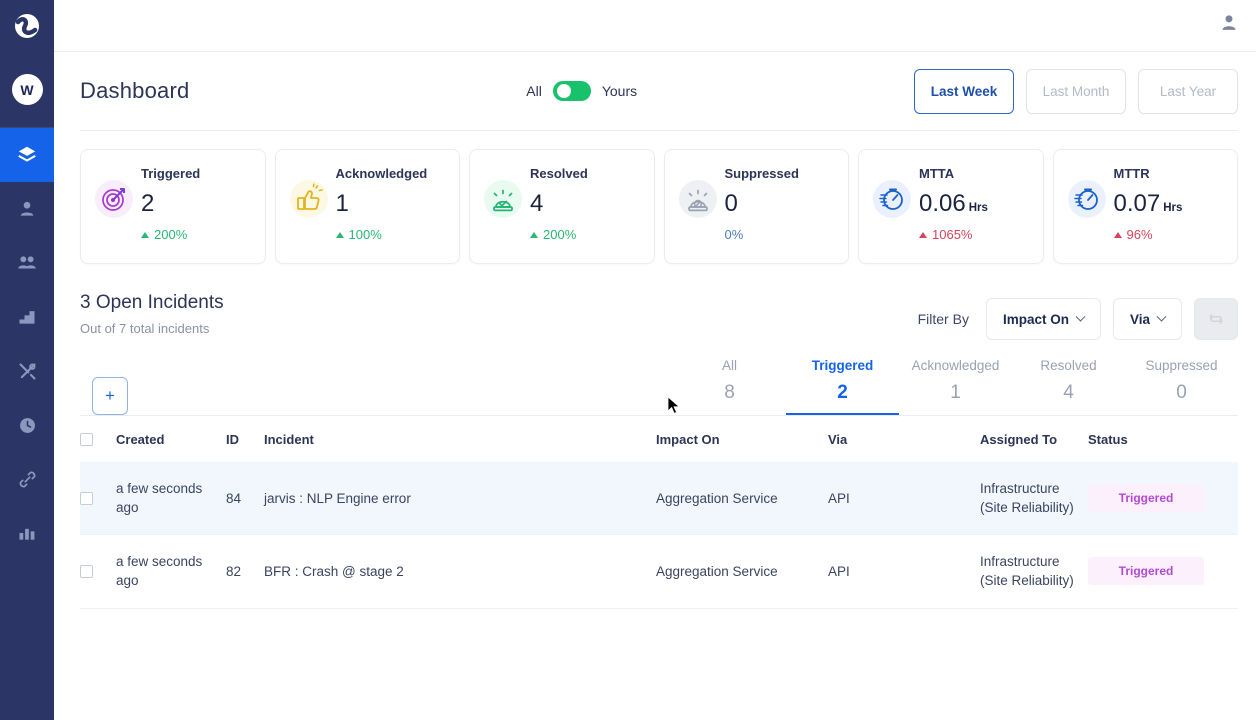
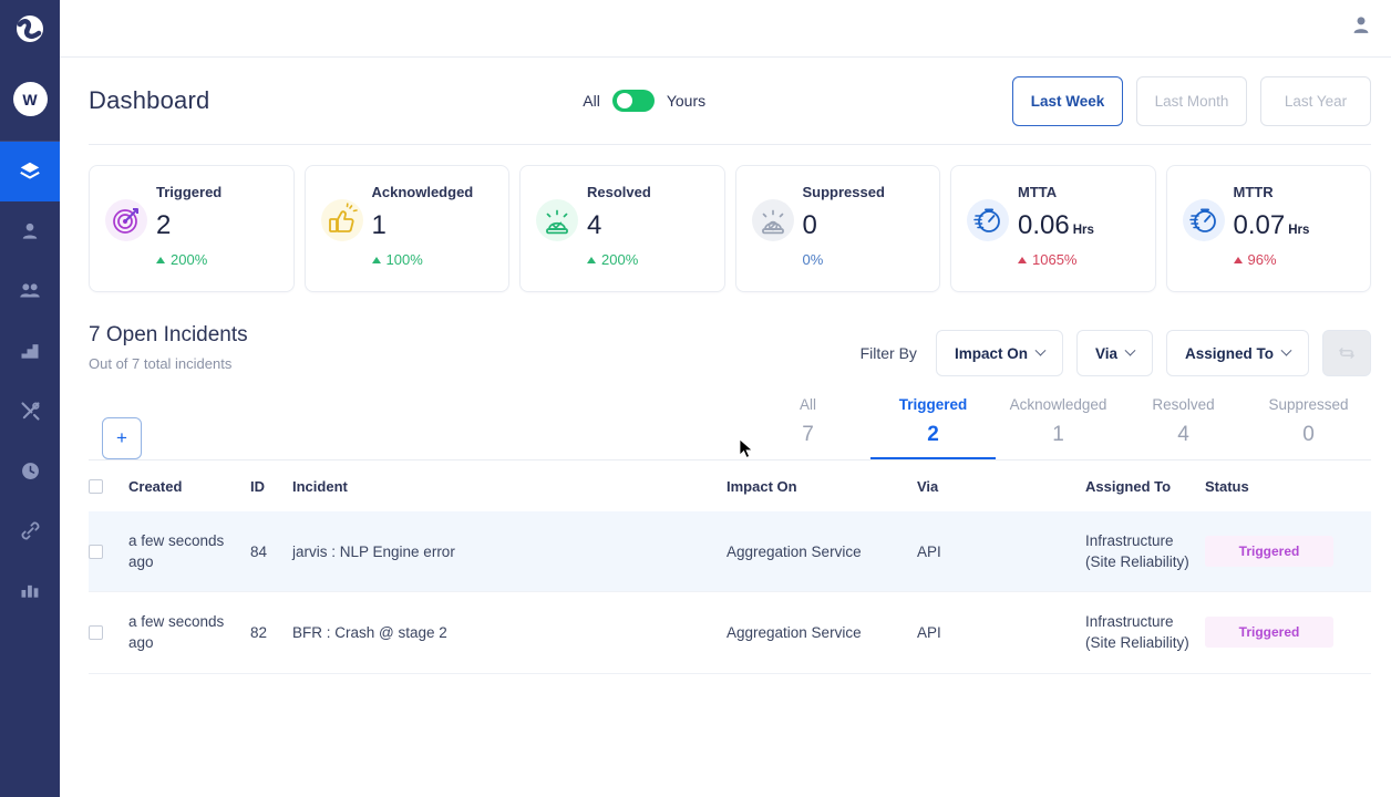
  W
  Dashboard
  All
  Yours
  Last Week
  Last Month
  Last Year
  Triggered
  2
  200%
  Acknowledged
  1
  100%
  Resolved
  4
  200%
  Suppressed
  0
  0%
  MTTA
  0.06
  Hrs
  1065%
  MTTR
  0.07
  Hrs
  96%
- 3 Open Incidents
+ 7 Open Incidents
  Out of 7 total incidents
  Filter By
  Impact On
  Via
+ Assigned To
  +
  All
- 8
+ 7
  Triggered
  2
  Acknowledged
  1
  Resolved
  4
  Suppressed
  0
  	Created	ID	Incident	Impact On	Via	Assigned To	Status
  	a few seconds ago	84	jarvis : NLP Engine error	Aggregation Service	API	Infrastructure (Site Reliability)	Triggered
  	a few seconds ago	82	BFR : Crash @ stage 2	Aggregation Service	API	Infrastructure (Site Reliability)	Triggered
